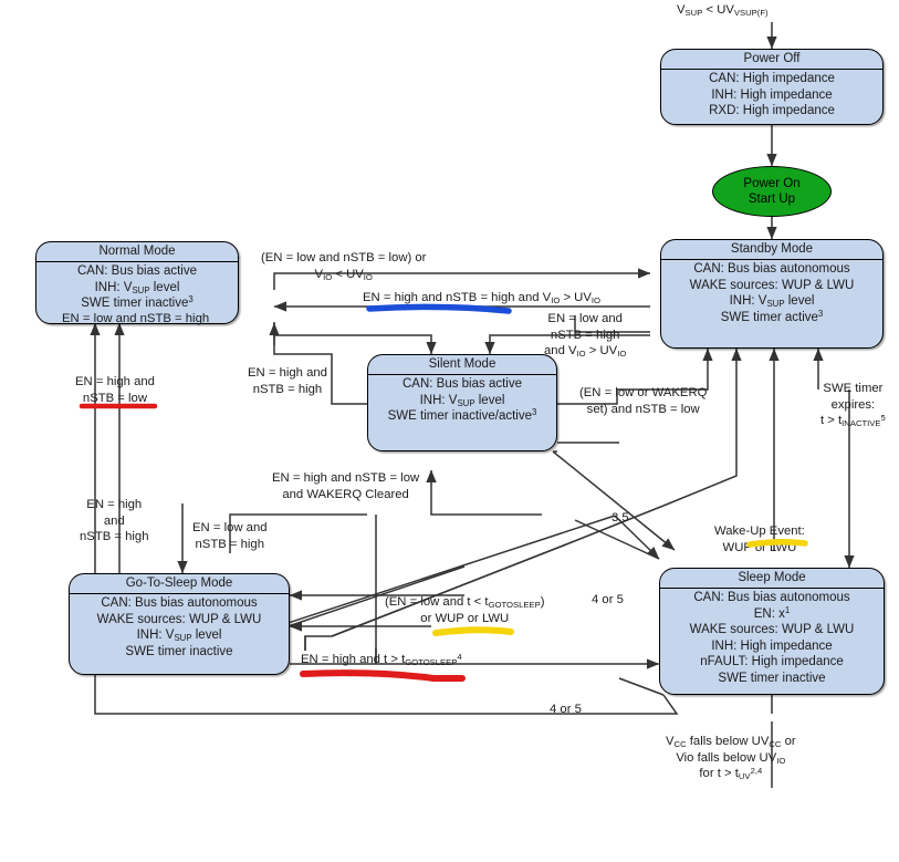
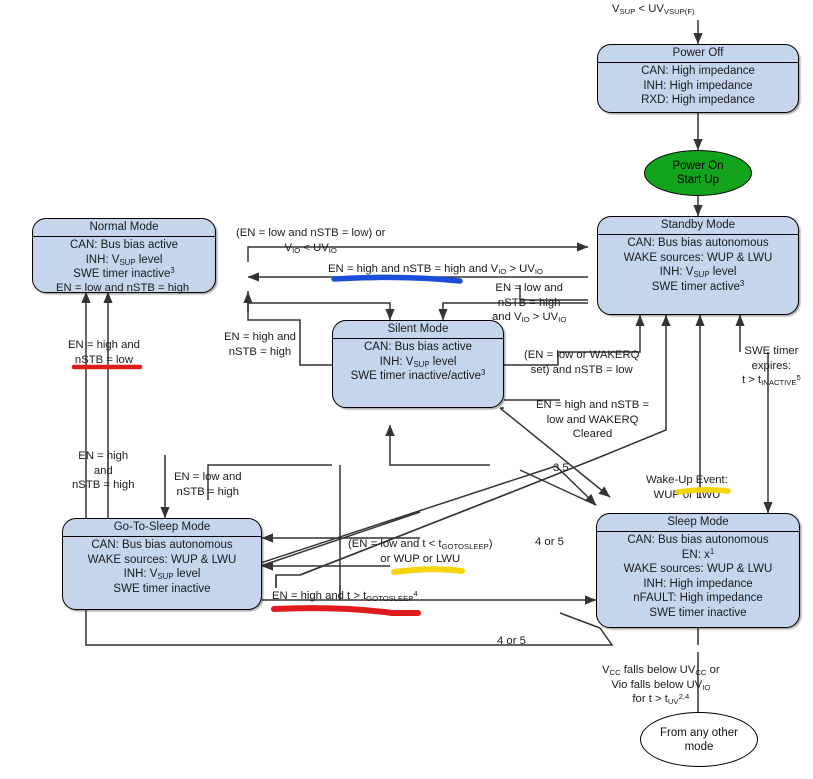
  Power Off
  CAN: High impedance
  INH: High impedance
  RXD: High impedance
  Power On
  Start Up
  Standby Mode
  CAN: Bus bias autonomous
  WAKE sources: WUP & LWU
  INH: VSUP level
  SWE timer active3
  Normal Mode
  CAN: Bus bias active
  INH: VSUP level
  SWE timer inactive3
  Silent Mode
  CAN: Bus bias active
  INH: VSUP level
  SWE timer inactive/active3
  Go-To-Sleep Mode
  CAN: Bus bias autonomous
  WAKE sources: WUP & LWU
  INH: VSUP level
  SWE timer inactive
  Sleep Mode
  CAN: Bus bias autonomous
  EN: x1
  WAKE sources: WUP & LWU
  INH: High impedance
  nFAULT: High impedance
  SWE timer inactive
+ From any other
+ mode
  VSUP < UVVSUP(F)
  (EN = low and nSTB = low) or
  VIO < UVIO
  EN = high and nSTB = high and VIO > UVIO
  EN = low and nSTB = high
  EN = low and
  nSTB = high
  and VIO > UVIO
  EN = high and
  nSTB = high
  EN = high and
  nSTB = low
  (EN = low or WAKERQ
  set) and nSTB = low
+ EN = high and nSTB =
+ low and WAKERQ
+ Cleared
  SWE timer
  expires:
  t > tINACTIVE5
  EN = high
  and
  nSTB = high
  EN = low and
  nSTB = high
- EN = high and nSTB = low
- and WAKERQ Cleared
  (EN = low and t < tGOTOSLEEP)
  or WUP or LWU
  EN = high and t > tGOTOSLEEP4
  Wake-Up Event:
  WUP or LWU
  3,5
  4 or 5
  4 or 5
  VCC falls below UVCC or
  Vio falls below UVIO
  for t > tUV2,4
